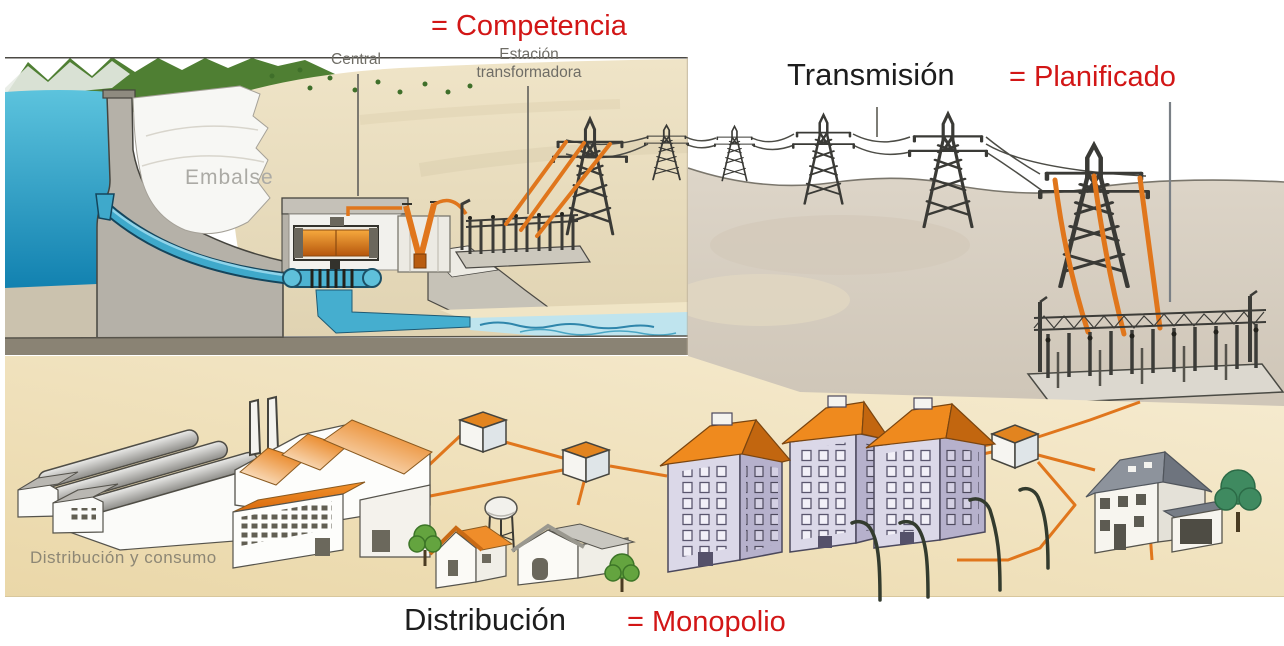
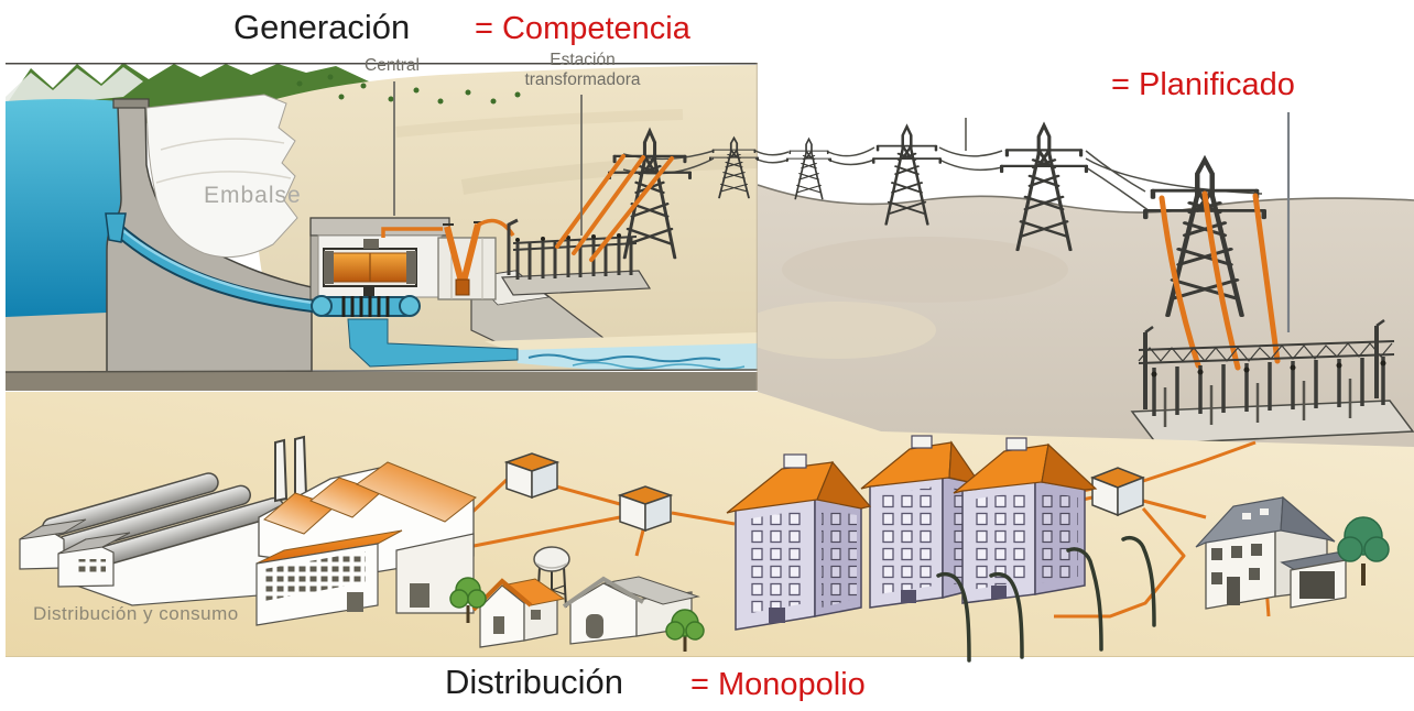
+ Generación
  = Competencia
- Transmisión
  = Planificado
  Distribución
  = Monopolio
  Central
  Estación
  transformadora
  Embalse
  Distribución y consumo
